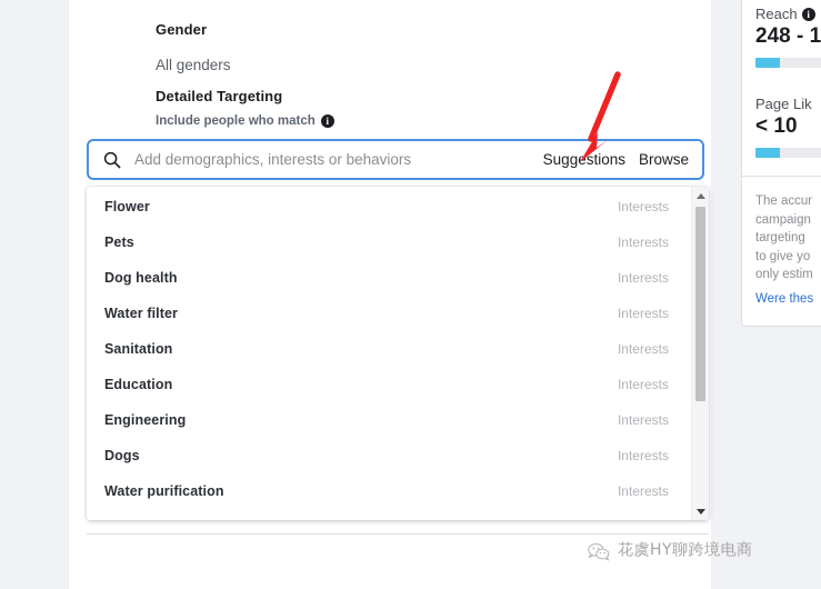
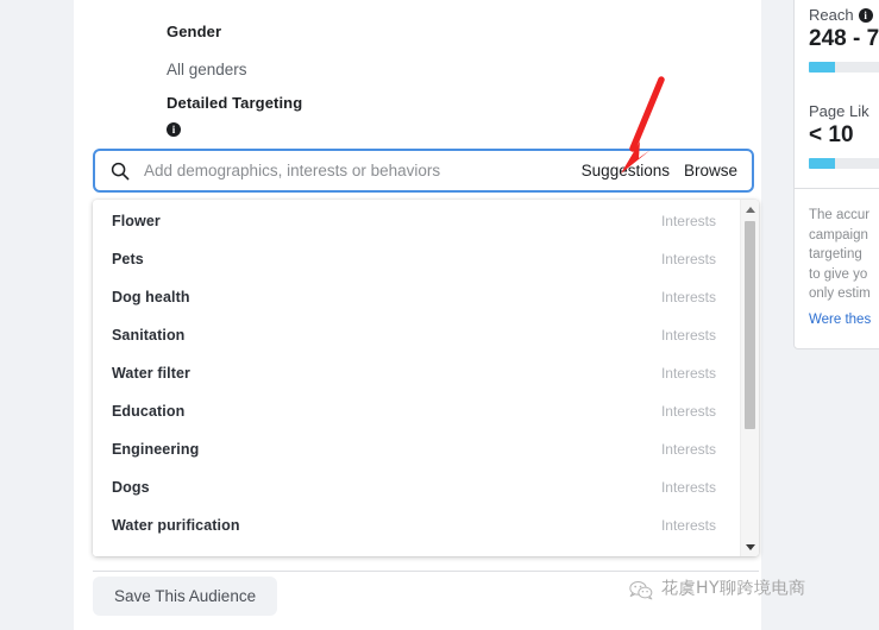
  Gender
  All genders
  Detailed Targeting
- Include people who match
  i
  Add demographics, interests or behaviors
  Suggstions
  Browse
  Flower
  Interests
  Pets
  Interests
  Dog health
  Interests
- Water filter
+ Sanitation
  Interests
- Sanitation
+ Water filter
  Interests
  Education
  Interests
  Engineering
  Interests
  Dogs
  Interests
  Water purification
  Interests
+ Save This Audience
  Reach
  i
- 248 - 1
+ 248 - 7
  Page Lik
  < 10
  The accur
  campaign
  targeting
  to give yo
  only estim
  Were thes
  花虞HY聊跨境电商
